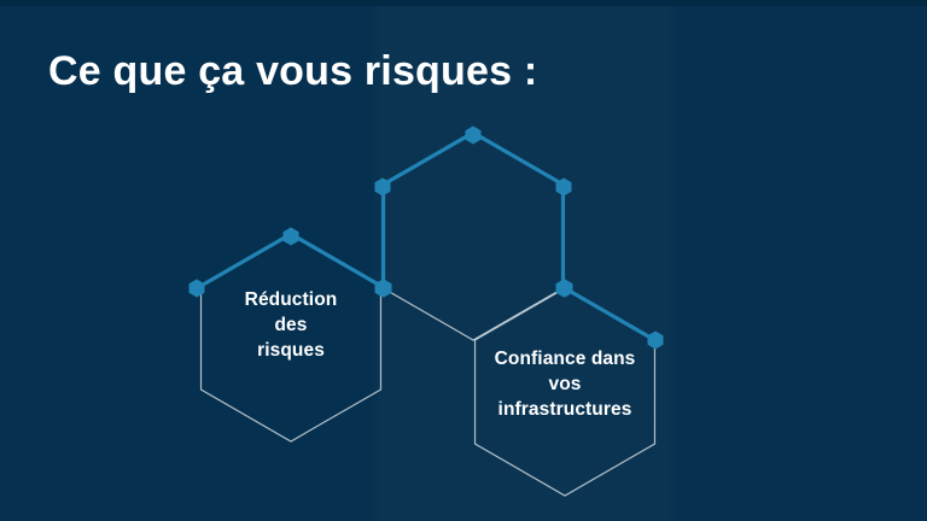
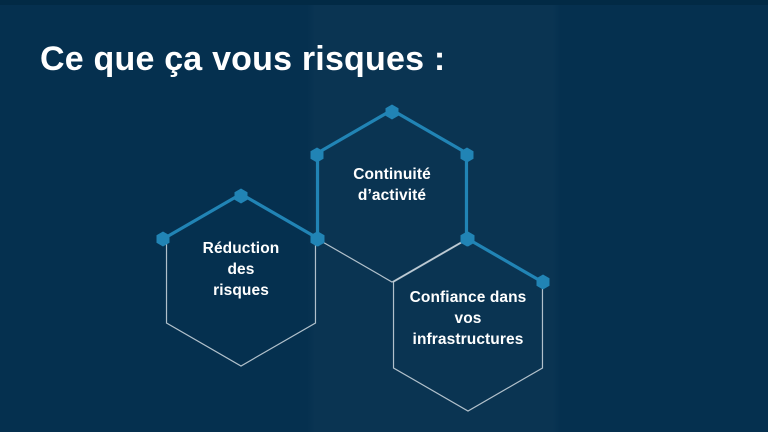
  Ce que ça vous risques :
  Réduction
  des
  risques
+ Continuité
+ d’activité
  Confiance dans
  vos
  infrastructures
